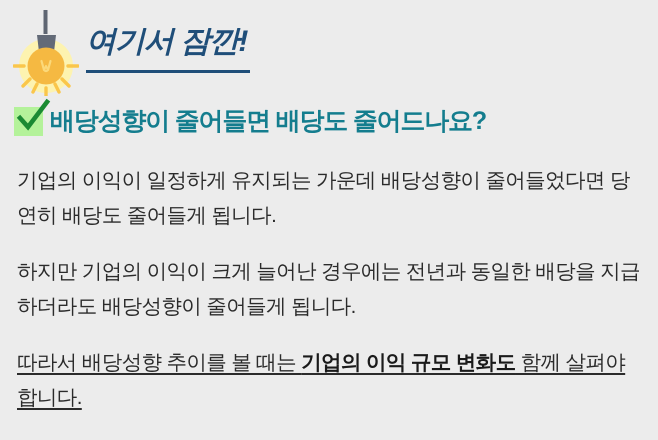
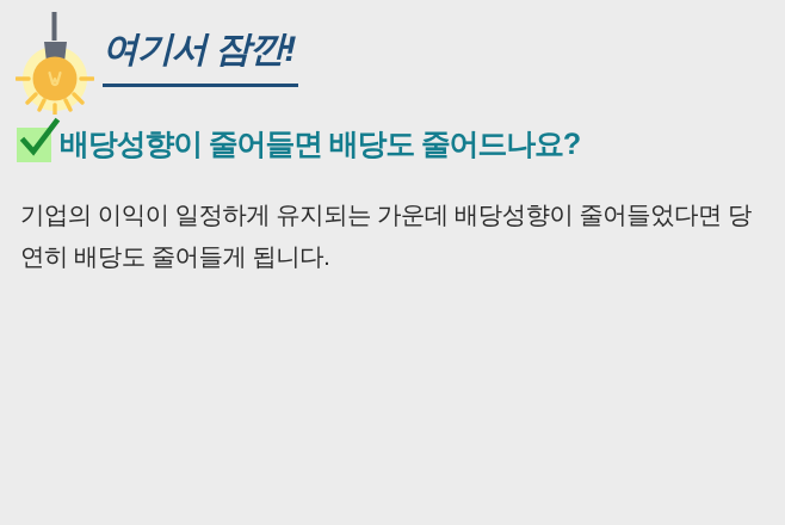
  여기서 잠깐!
  배당성향이 줄어들면 배당도 줄어드나요?
  기업의 이익이 일정하게 유지되는 가운데 배당성향이 줄어들었다면 당연히 배당도 줄어들게 됩니다.
- 하지만 기업의 이익이 크게 늘어난 경우에는 전년과 동일한 배당을 지급하더라도 배당성향이 줄어들게 됩니다.
- 따라서 배당성향 추이를 볼 때는 기업의 이익 규모 변화도 함께 살펴야 합니다.
